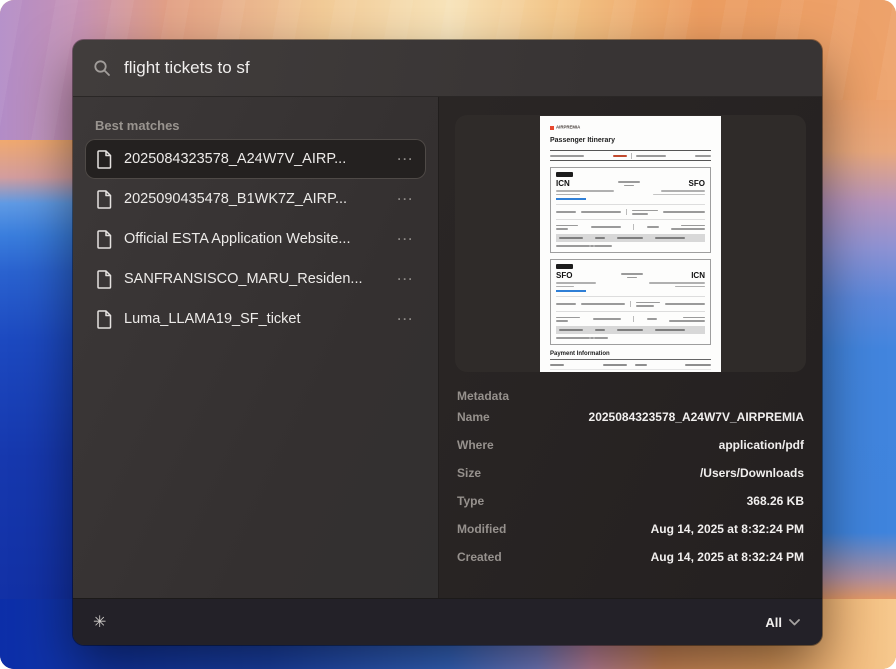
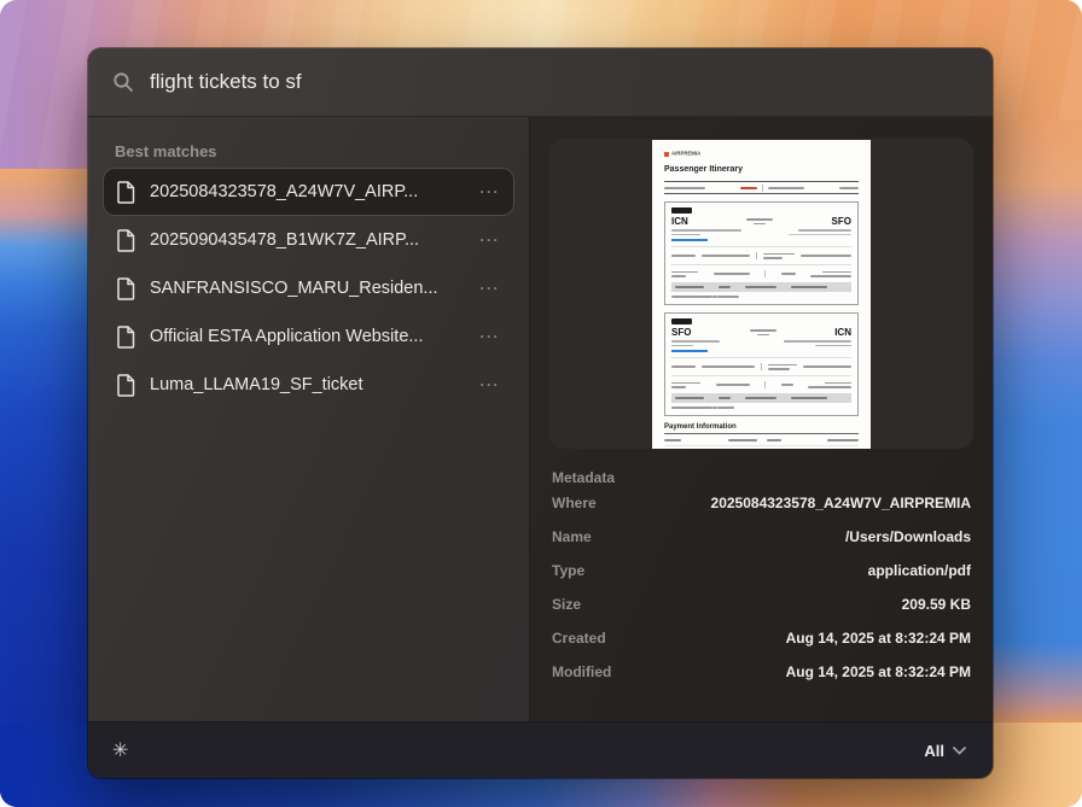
  flight tickets to sf
  Best matches
  2025084323578_A24W7V_AIRP...
  ···
  2025090435478_B1WK7Z_AIRP...
  ···
- Official ESTA Application Website...
+ SANFRANSISCO_MARU_Residen...
  ···
- SANFRANSISCO_MARU_Residen...
+ Official ESTA Application Website...
  ···
  Luma_LLAMA19_SF_ticket
  ···
  ICN
  SFO
  SFO
  ICN
  Metadata
- Name
+ Where
  2025084323578_A24W7V_AIRPREMIA
- Where
+ Name
- application/pdf
+ /Users/Downloads
- Size
+ Type
- /Users/Downloads
+ application/pdf
- Type
+ Size
- 368.26 KB
+ 209.59 KB
- Modified
+ Created
  Aug 14, 2025 at 8:32:24 PM
- Created
+ Modified
  Aug 14, 2025 at 8:32:24 PM
  ✳
  All
